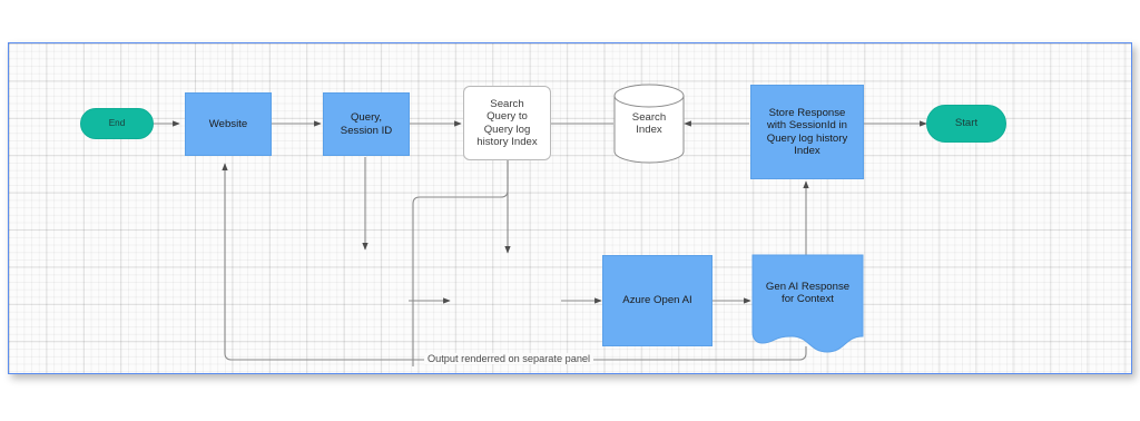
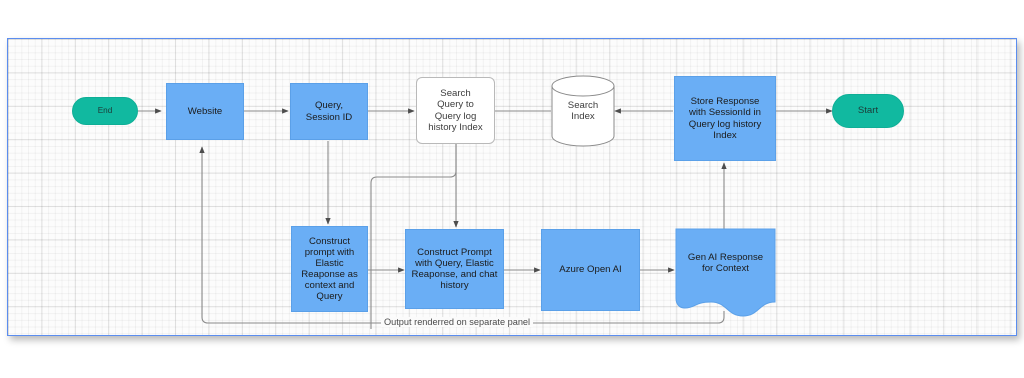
  End
  Website
  Query,
  Session ID
  Search
  Query to
  Query log
  history Index
  Search
  Index
  Store Response
  with SessionId in
  Query log history
  Index
  Start
+ Construct
+ prompt with
+ Elastic
+ Reaponse as
+ context and
+ Query
+ Construct Prompt
+ with Query, Elastic
+ Reaponse, and chat
+ history
  Azure Open AI
  Gen AI Response
  for Context
  Output renderred on separate panel
